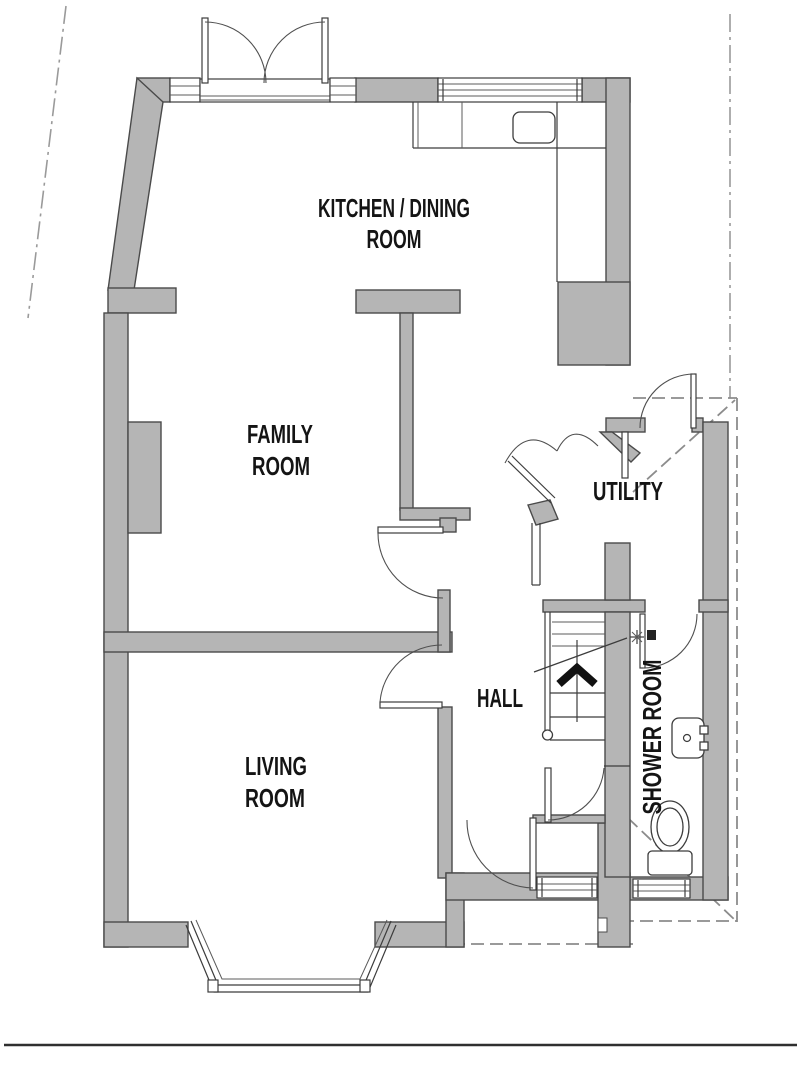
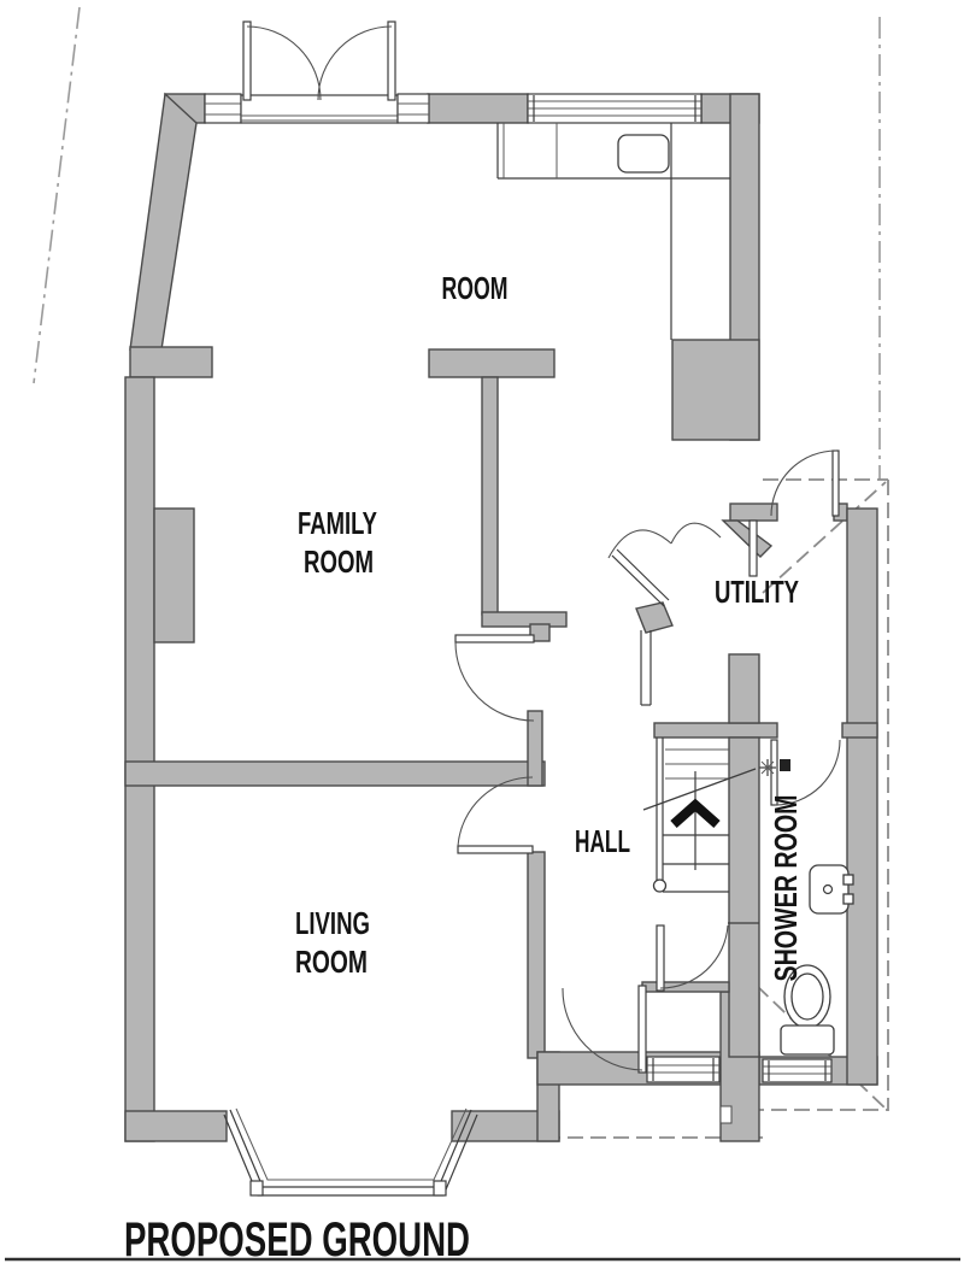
- KITCHEN / DINING
  ROOM
  FAMILY
  ROOM
  UTILITY
  HALL
  LIVING
  ROOM
+ PROPOSED GROUND
